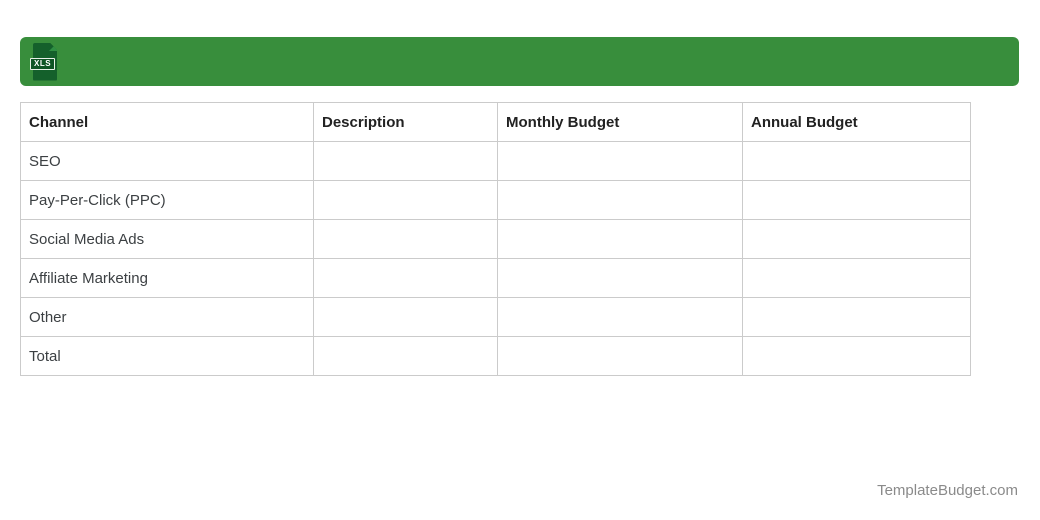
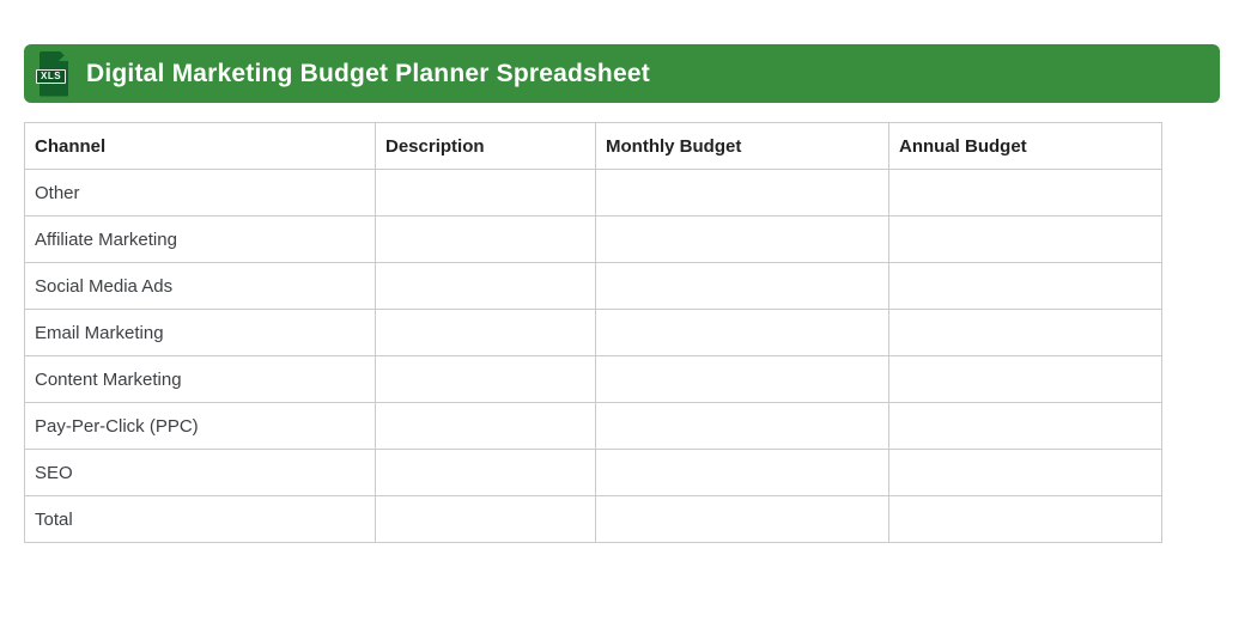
  XLS
+ Digital Marketing Budget Planner Spreadsheet
  Channel	Description	Monthly Budget	Annual Budget
- SEO
+ Other
- Pay-Per-Click (PPC)
+ Affiliate Marketing
  Social Media Ads
+ Email Marketing
+ Content Marketing
- Affiliate Marketing
+ Pay-Per-Click (PPC)
- Other
+ SEO
  Total
- TemplateBudget.com
